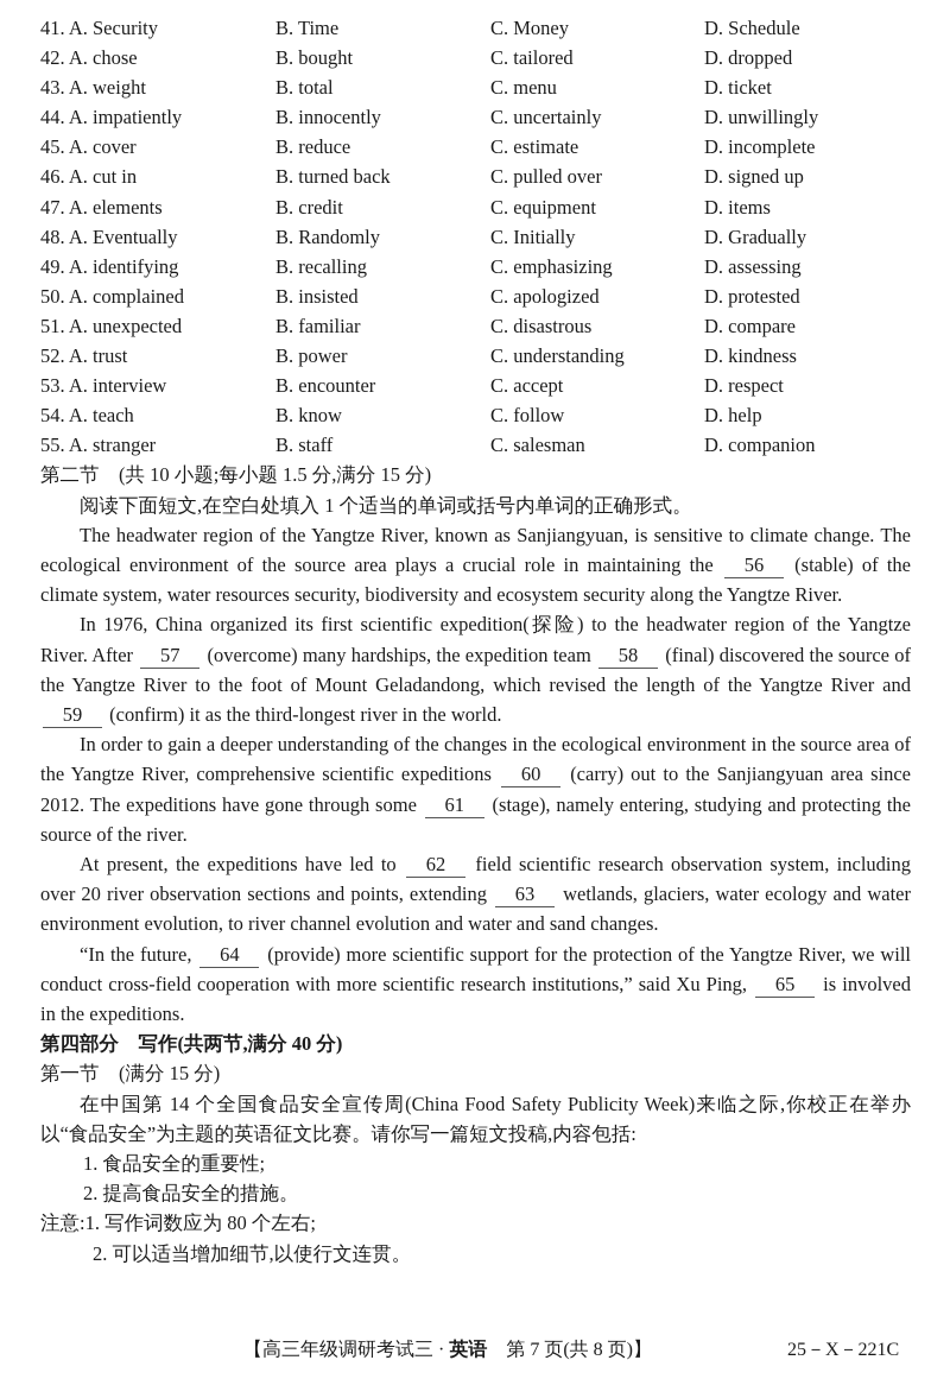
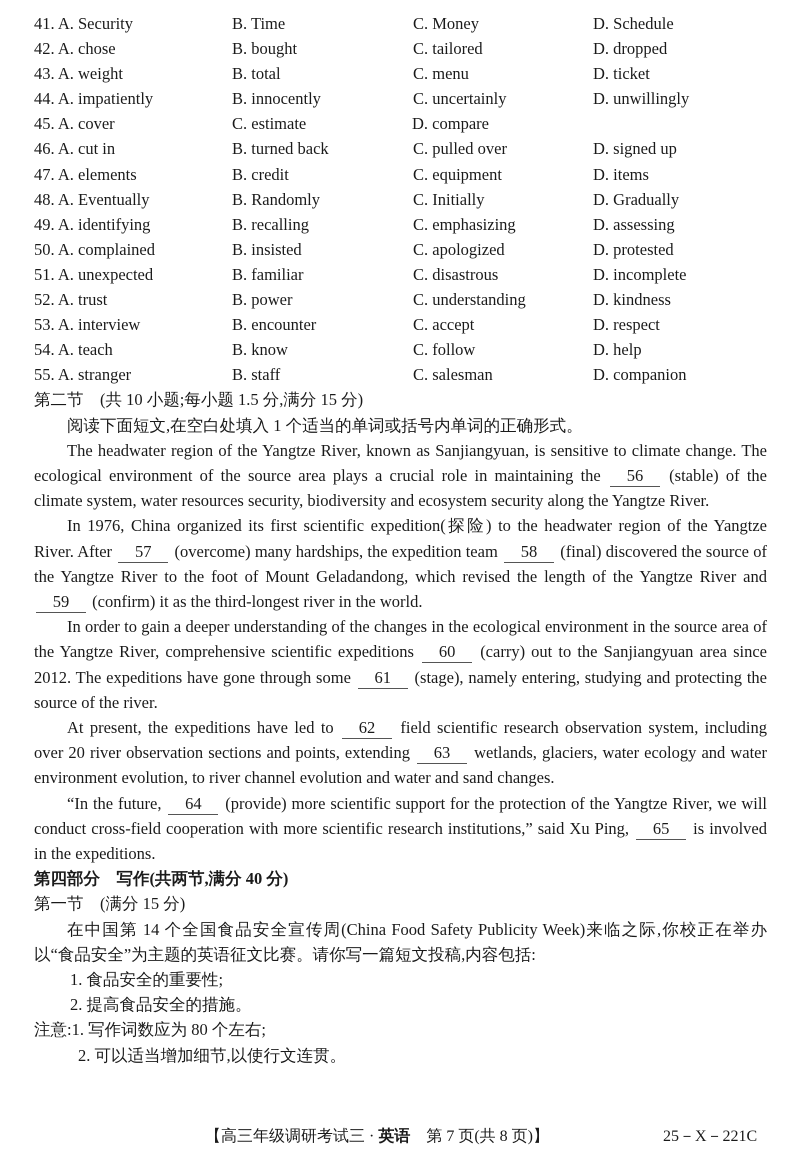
  41. A. Security
  B. Time
  C. Money
  D. Schedule
  42. A. chose
  B. bought
  C. tailored
  D. dropped
  43. A. weight
  B. total
  C. menu
  D. ticket
  44. A. impatiently
  B. innocently
  C. uncertainly
  D. unwillingly
  45. A. cover
- B. reduce
  C. estimate
- D. incomplete
+ D. compare
  46. A. cut in
  B. turned back
  C. pulled over
  D. signed up
  47. A. elements
  B. credit
  C. equipment
  D. items
  48. A. Eventually
  B. Randomly
  C. Initially
  D. Gradually
  49. A. identifying
  B. recalling
  C. emphasizing
  D. assessing
  50. A. complained
  B. insisted
  C. apologized
  D. protested
  51. A. unexpected
  B. familiar
  C. disastrous
- D. compare
+ D. incomplete
  52. A. trust
  B. power
  C. understanding
  D. kindness
  53. A. interview
  B. encounter
  C. accept
  D. respect
  54. A. teach
  B. know
  C. follow
  D. help
  55. A. stranger
  B. staff
  C. salesman
  D. companion
  第二节 (共 10 小题;每小题 1.5 分,满分 15 分)
  阅读下面短文,在空白处填入 1 个适当的单词或括号内单词的正确形式。
  The headwater region of the Yangtze River, known as Sanjiangyuan, is sensitive to climate change. The ecological environment of the source area plays a crucial role in maintaining the 56 (stable) of the climate system, water resources security, biodiversity and ecosystem security along the Yangtze River.
  In 1976, China organized its first scientific expedition(探险) to the headwater region of the Yangtze River. After 57 (overcome) many hardships, the expedition team 58 (final) discovered the source of the Yangtze River to the foot of Mount Geladandong, which revised the length of the Yangtze River and 59 (confirm) it as the third-longest river in the world.
  In order to gain a deeper understanding of the changes in the ecological environment in the source area of the Yangtze River, comprehensive scientific expeditions 60 (carry) out to the Sanjiangyuan area since 2012. The expeditions have gone through some 61 (stage), namely entering, studying and protecting the source of the river.
  At present, the expeditions have led to 62 field scientific research observation system, including over 20 river observation sections and points, extending 63 wetlands, glaciers, water ecology and water environment evolution, to river channel evolution and water and sand changes.
  “In the future, 64 (provide) more scientific support for the protection of the Yangtze River, we will conduct cross-field cooperation with more scientific research institutions,” said Xu Ping, 65 is involved in the expeditions.
  第四部分 写作(共两节,满分 40 分)
  第一节 (满分 15 分)
  在中国第 14 个全国食品安全宣传周(China Food Safety Publicity Week)来临之际,你校正在举办以“食品安全”为主题的英语征文比赛。请你写一篇短文投稿,内容包括:
  1. 食品安全的重要性;
  2. 提高食品安全的措施。
  注意:1. 写作词数应为 80 个左右;
  2. 可以适当增加细节,以使行文连贯。
  【高三年级调研考试三 · 英语 第 7 页(共 8 页)】
  25－X－221C
